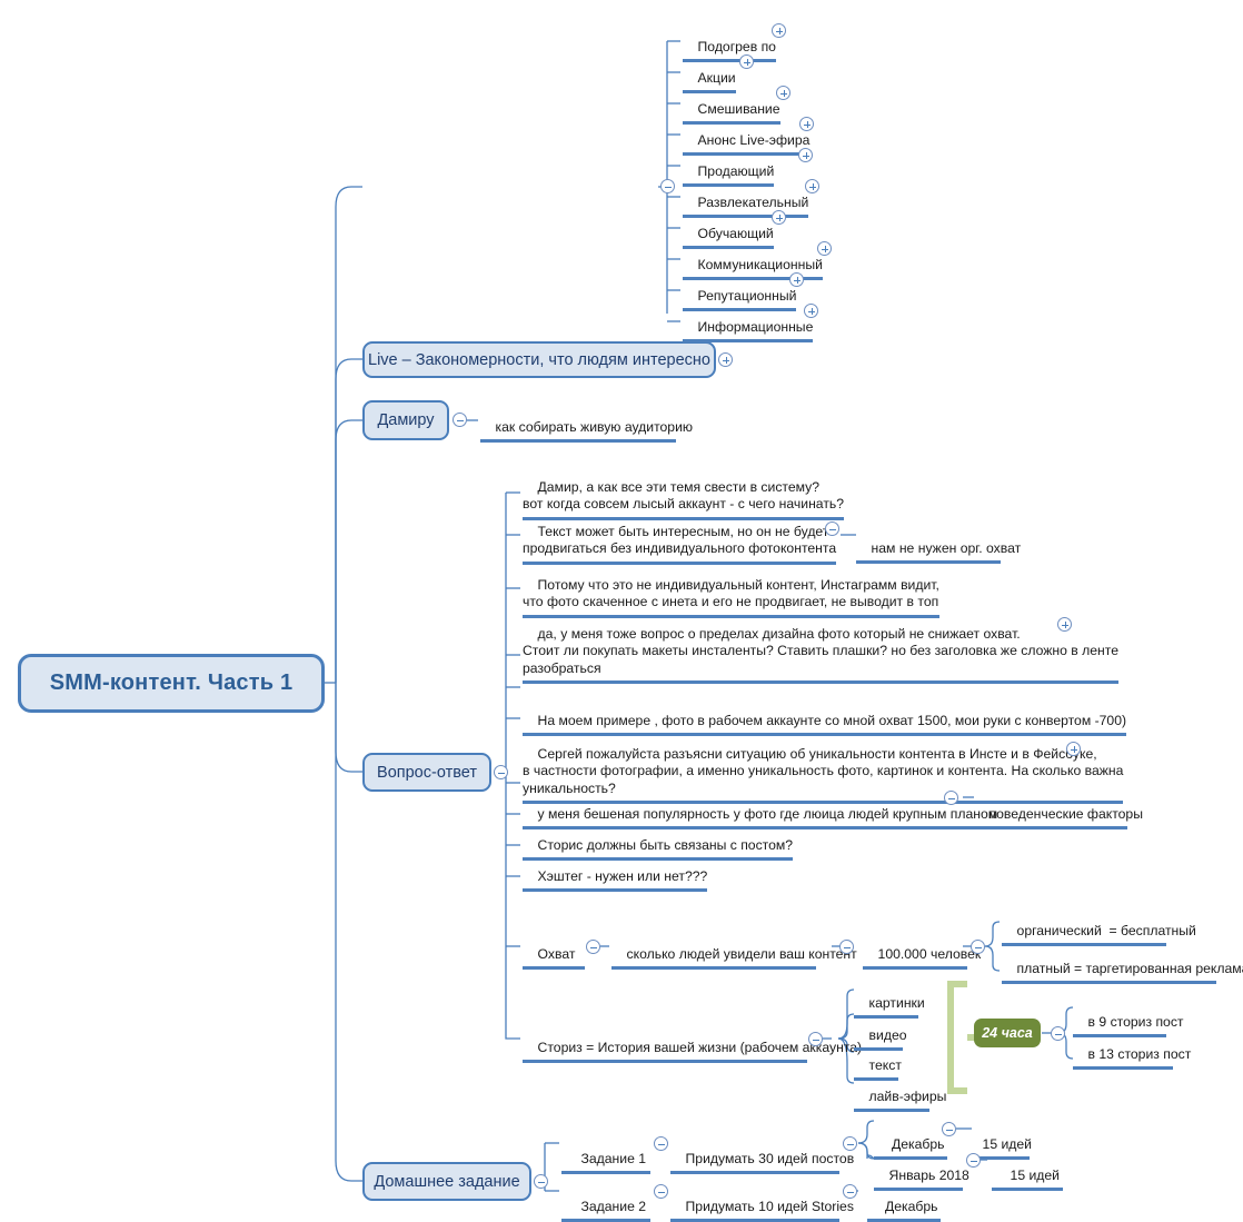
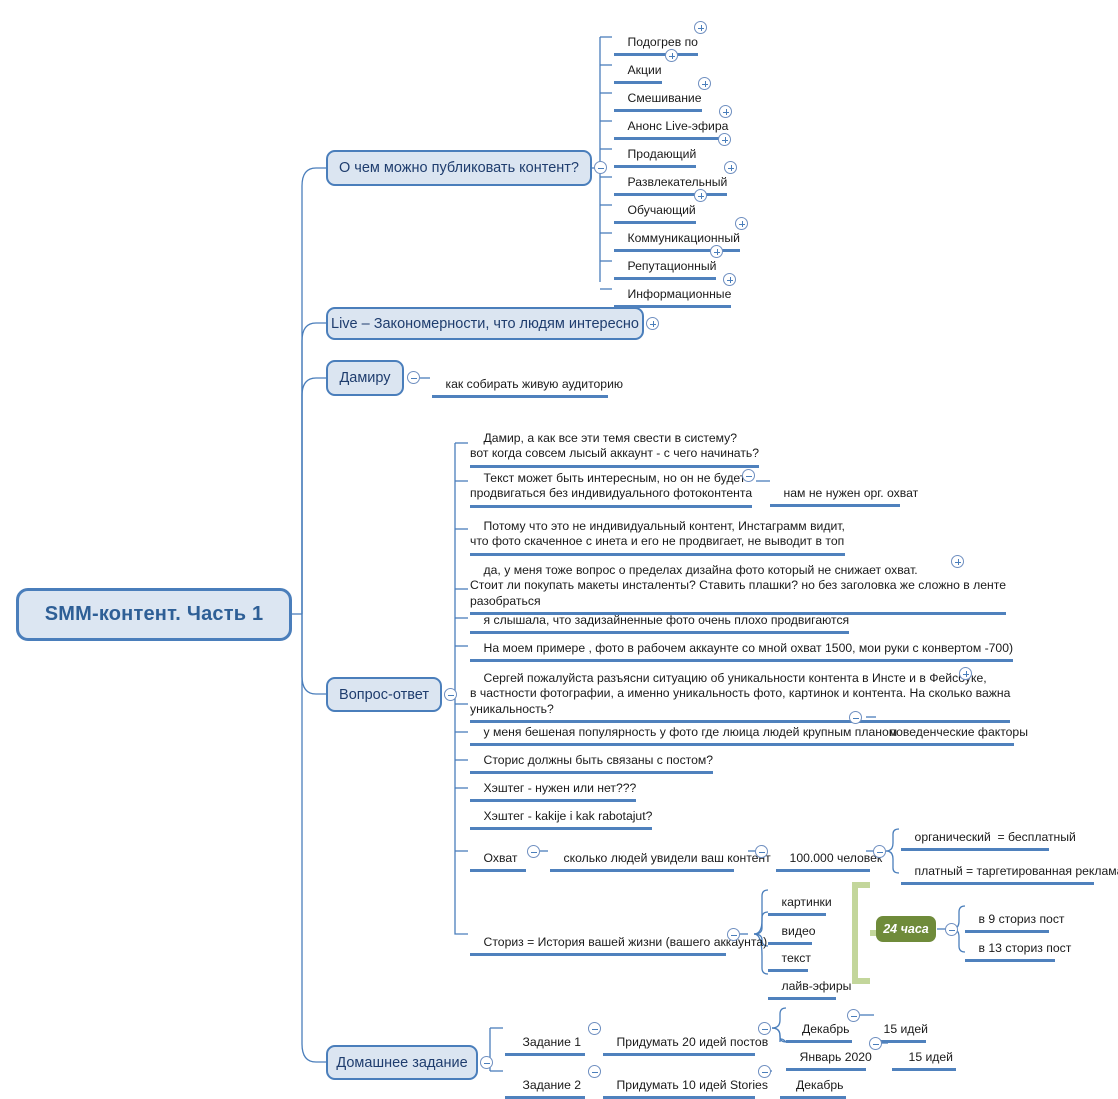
  SMM-контент. Часть 1
+ О чем можно публиковать контент?
  Live – Закономерности, что людям интересно
  Дамиру
  Вопрос-ответ
  Домашнее задание
  Подогрев по
  Акции
  Смешивание
  Анонс Live-эфира
  Продающий
  Развлекательный
  Обучающий
  Коммуникационный
  Репутационный
  Информационные
  как собирать живую аудиторию
  Дамир, а как все эти темя свести в систему?
  вот когда совсем лысый аккаунт - с чего начинать?
  Текст может быть интересным, но он не буде
  продвигаться без индивидуального фотоконтента
  нам не нужен орг. охват
  Потому что это не индивидуальный контент, Инстаграмм видит,
  что фото скаченное с инета и его не продвигает, не выводит в топ
  да, у меня тоже вопрос о пределах дизайна фото который не снижает охват.
  Стоит ли покупать макеты инсталенты? Ставить плашки? но без заголовка же сложно в ленте
  разобраться
+ я слышала, что задизайненные фото очень плохо продвигаются
  На моем примере , фото в рабочем аккаунте со мной охват 1500, мои руки с конвертом -700)
  Сергей пожалуйста разъясни ситуацию об уникальности контента в Инсте и в Фейске,
  в частности фотографии, а именно уникальность фото, картинок и контента. На сколько важна
  уникальность?
  у меня бешеная популярность у фото где люица людей крупным планом
  поведенческие факторы
  Сторис должны быть связаны с постом?
  Хэштег - нужен или нет???
+ Хэштег - kakije i kak rabotajut?
  Охват
  сколько людей увидели ваш контет
  100.000 челове
  органический = бесплатный
  платный = таргетированная реклам
- Сториз = История вашей жизни (рабочем аккаунта)
+ Сториз = История вашей жизни (вашего аккаунта)
  картинки
  видео
  текст
  лайв-эфиры
  24 часа
  в 9 сториз пост
  в 13 сториз пост
  Задание 1
- Придумать 30 идей постов
+ Придумать 20 идей постов
  Декабрь
  15 идей
- Январь 2018
+ Январь 2020
  15 идей
  Задание 2
  Придумать 10 идей Stories
  Декабрь
